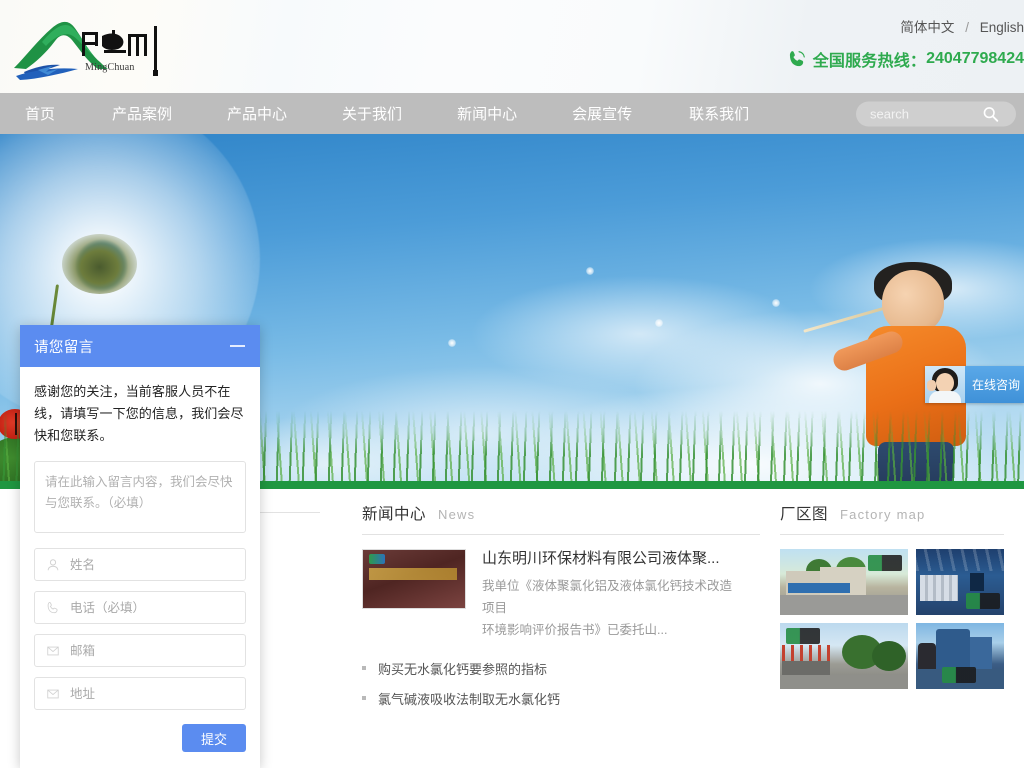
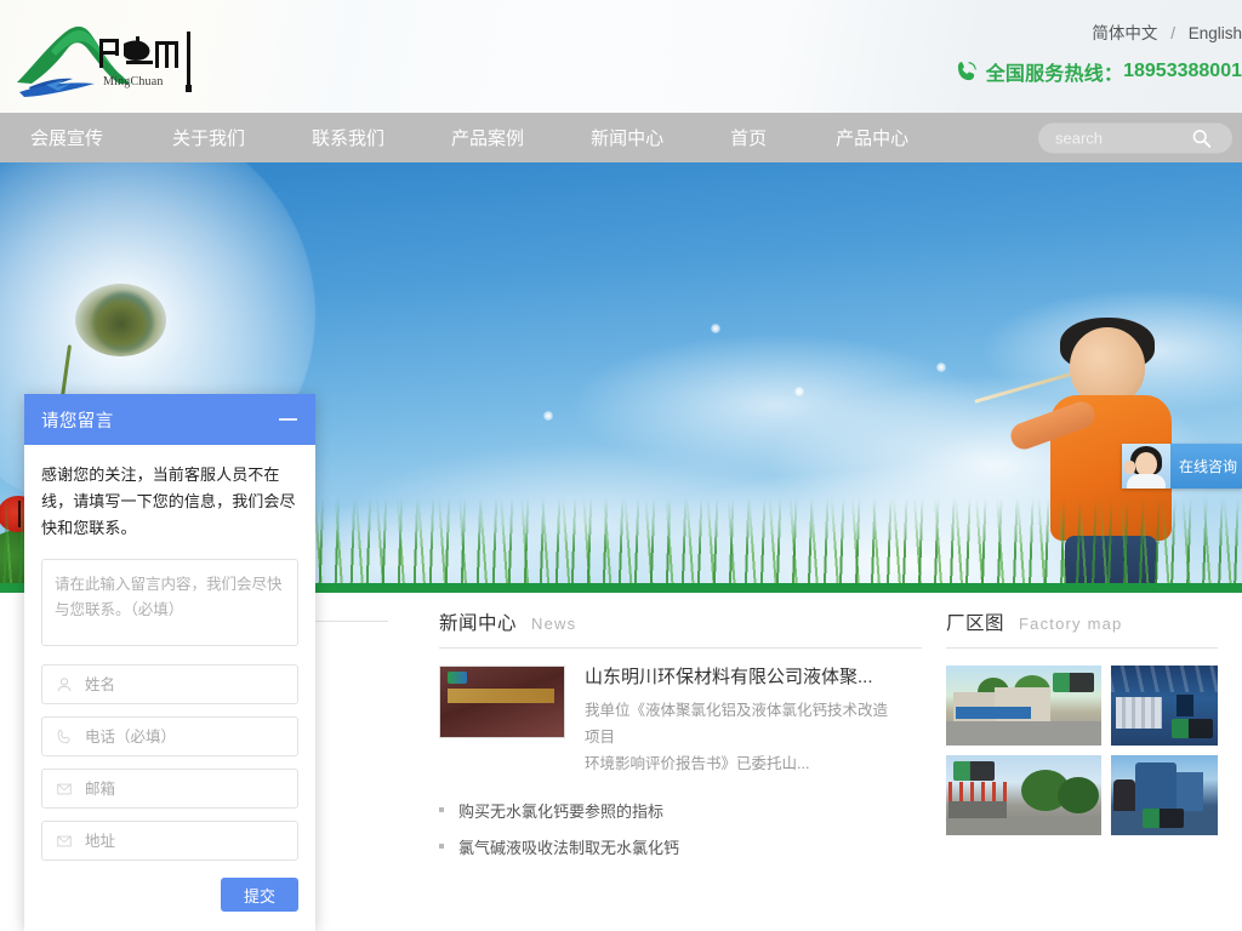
  MingChuan
  简体中文 / English
  全国服务热线：
- 24047798424
+ 18953388001
- 首页
+ 会展宣传
- 产品案例
+ 关于我们
- 产品中心
+ 联系我们
- 关于我们
+ 产品案例
  新闻中心
- 会展宣传
+ 首页
- 联系我们
+ 产品中心
  search
  在线咨询
  新闻中心
  News
  山东明川环保材料有限公司液体聚...
  我单位《液体聚氯化铝及液体氯化钙技术改造项目
  环境影响评价报告书》已委托山...
  购买无水氯化钙要参照的指标
  氯气碱液吸收法制取无水氯化钙
  厂区图
  Factory map
  请您留言
  感谢您的关注，当前客服人员不在线，请填写一下您的信息，我们会尽快和您联系。
  姓名
  电话（必填）
  邮箱
  地址
  提交
